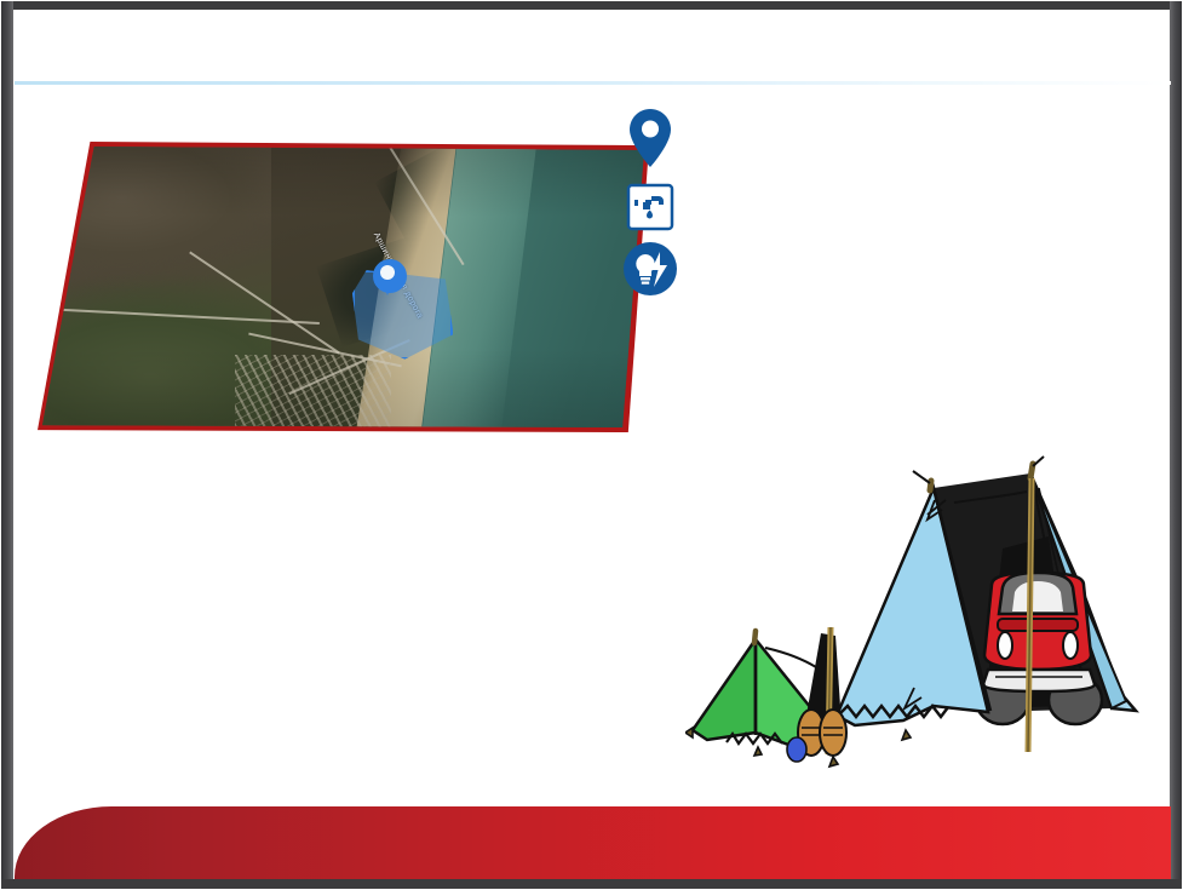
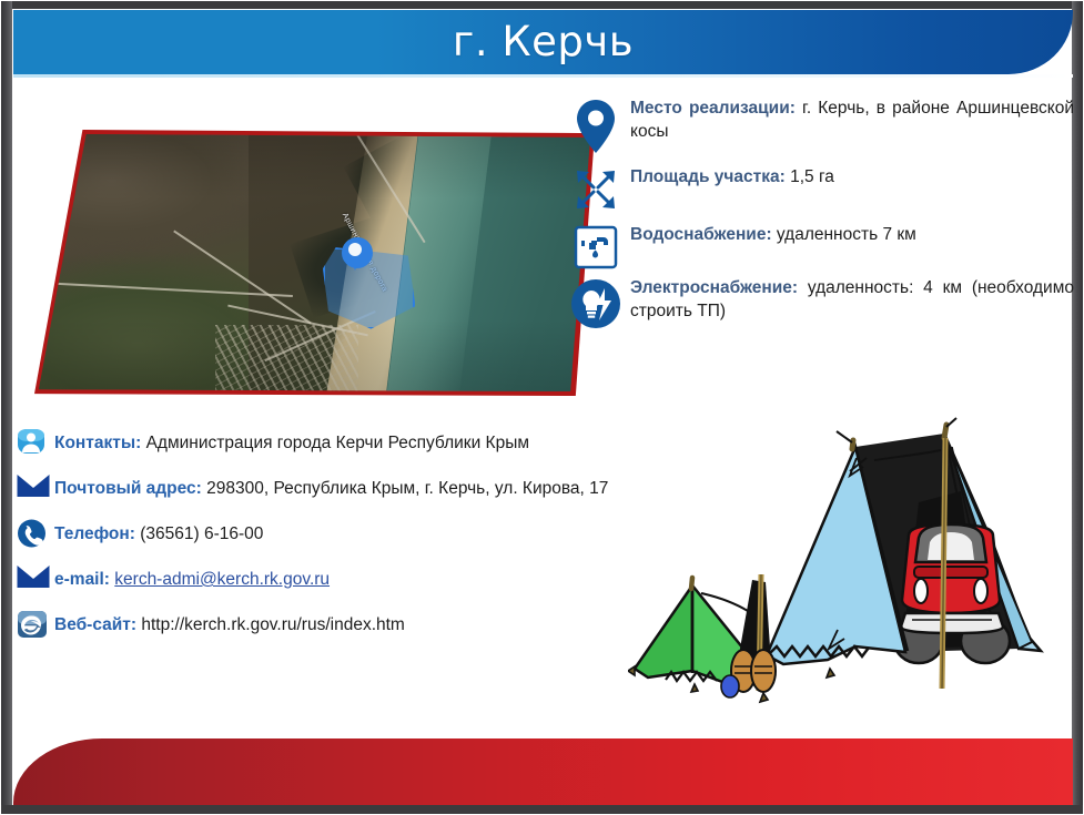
+ г. Керчь
+ Место реализации: г. Керчь, в районе Аршинцевской косы
+ Площадь участка: 1,5 га
+ Водоснабжение: удаленность 7 км
+ Электроснабжение: удаленность: 4 км (необходимо строить ТП)
+ Контакты: Администрация города Керчи Республики Крым
+ Почтовый адрес: 298300, Республика Крым, г. Керчь, ул. Кирова, 17
+ Телефон: (36561) 6-16-00
+ e-mail: kerch-admi@kerch.rk.gov.ru
+ Веб-сайт: http://kerch.rk.gov.ru/rus/index.htm
